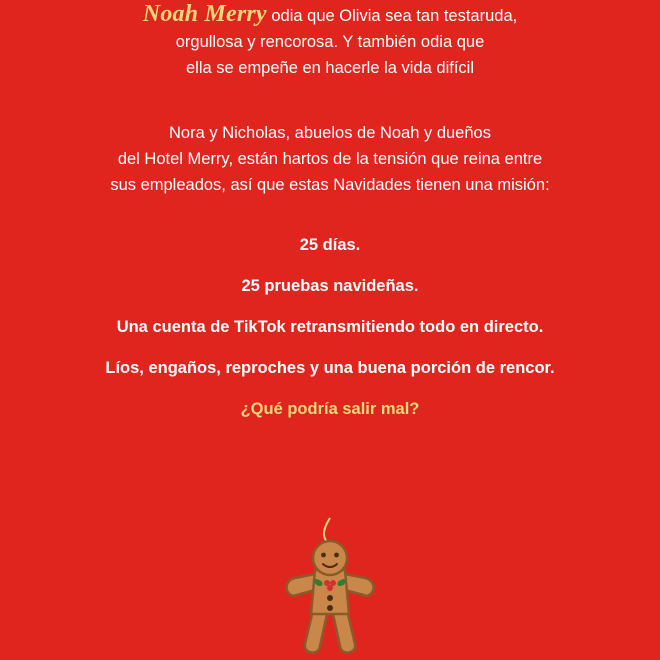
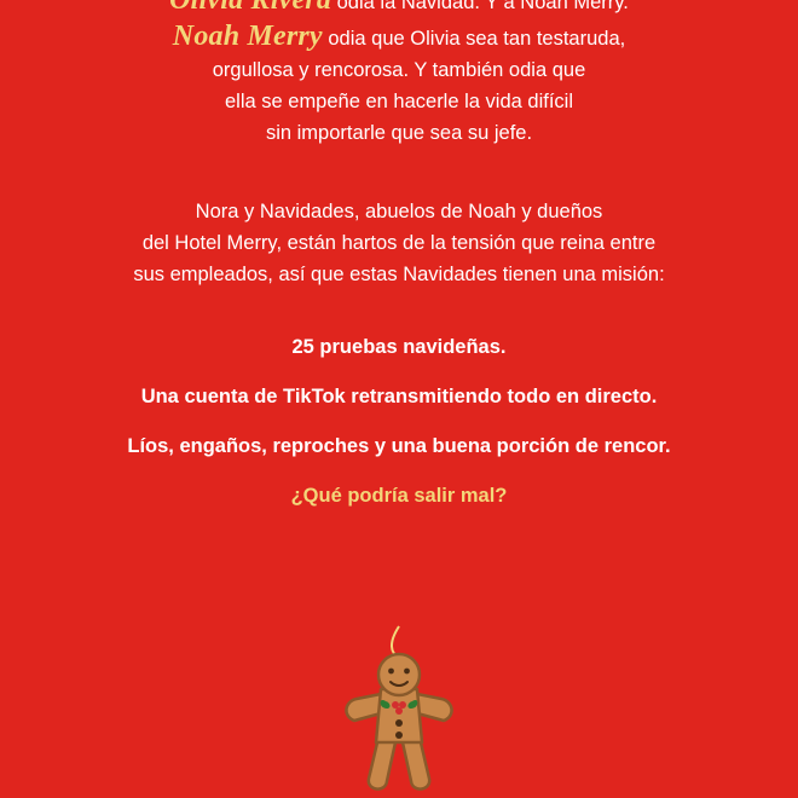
+ Olivia Rivera odia la Navidad. Y a Noah Merry.
  Noah Merry odia que Olivia sea tan testaruda,
  orgullosa y rencorosa. Y también odia que
  ella se empeñe en hacerle la vida difícil
+ sin importarle que sea su jefe.
- Nora y Nicholas, abuelos de Noah y dueños
+ Nora y Navidades, abuelos de Noah y dueños
  del Hotel Merry, están hartos de la tensión que reina entre
  sus empleados, así que estas Navidades tienen una misión:
- 25 días.
  25 pruebas navideñas.
  Una cuenta de TikTok retransmitiendo todo en directo.
  Líos, engaños, reproches y una buena porción de rencor.
  ¿Qué podría salir mal?
